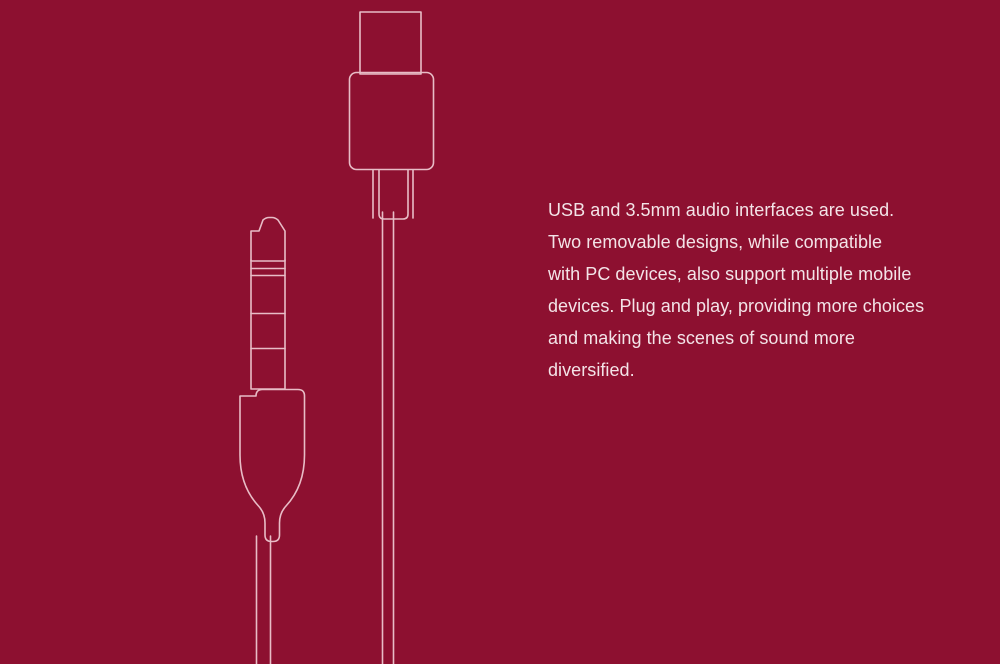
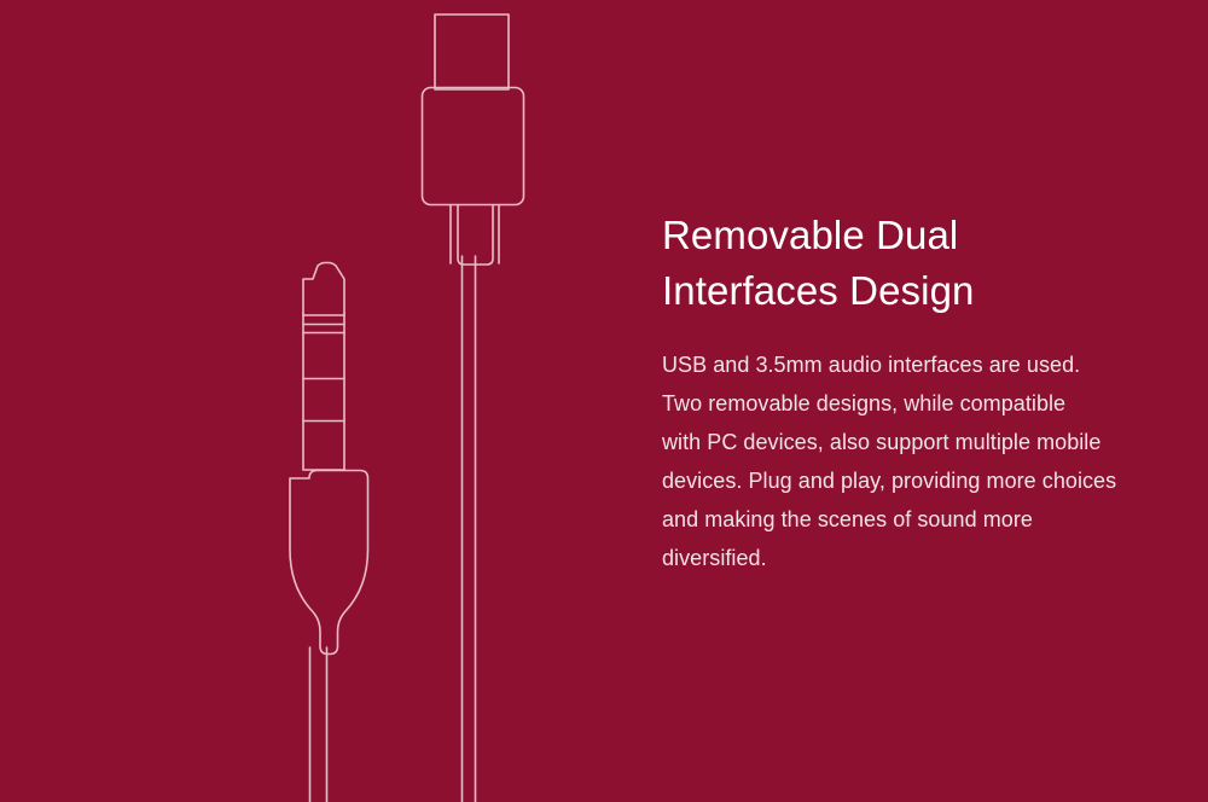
+ Removable Dual
+ Interfaces Design
  USB and 3.5mm audio interfaces are used.
  Two removable designs, while compatible
  with PC devices, also support multiple mobile
  devices. Plug and play, providing more choices
  and making the scenes of sound more
  diversified.
